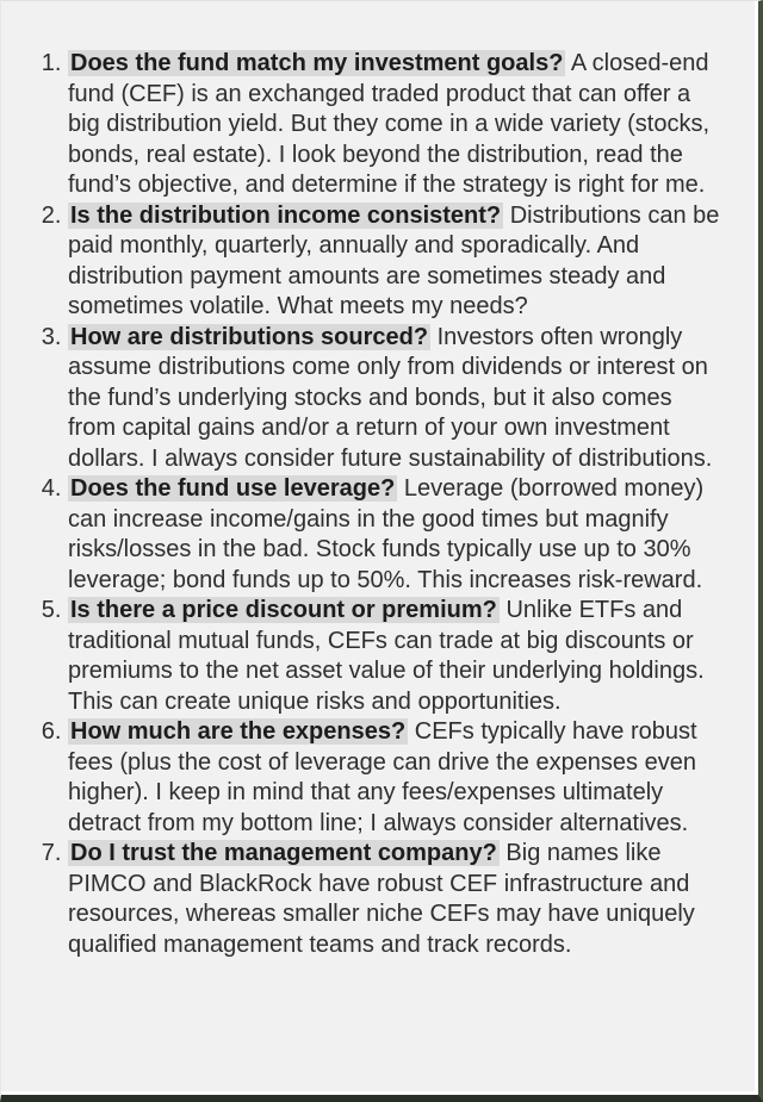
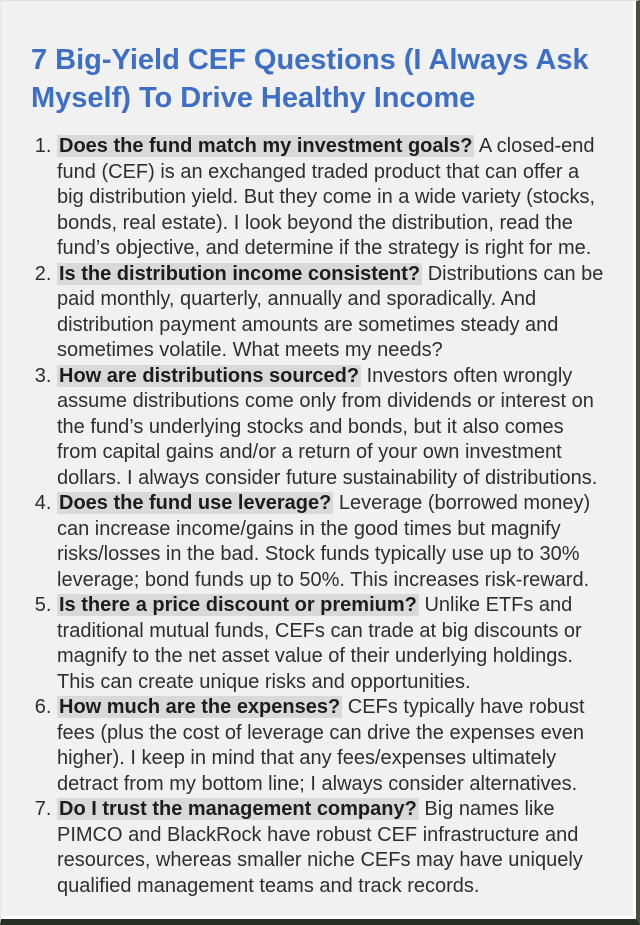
+ 7 Big-Yield CEF Questions (I Always Ask Myself) To Drive Healthy Income
  Does the fund match my investment goals? A closed-end fund (CEF) is an exchanged traded product that can offer a big distribution yield. But they come in a wide variety (stocks, bonds, real estate). I look beyond the distribution, read the fund’s objective, and determine if the strategy is right for me.
  Is the distribution income consistent? Distributions can be paid monthly, quarterly, annually and sporadically. And distribution payment amounts are sometimes steady and sometimes volatile. What meets my needs?
  How are distributions sourced? Investors often wrongly assume distributions come only from dividends or interest on the fund’s underlying stocks and bonds, but it also comes from capital gains and/or a return of your own investment dollars. I always consider future sustainability of distributions.
  Does the fund use leverage? Leverage (borrowed money) can increase income/gains in the good times but magnify risks/losses in the bad. Stock funds typically use up to 30% leverage; bond funds up to 50%. This increases risk-reward.
- Is there a price discount or premium? Unlike ETFs and traditional mutual funds, CEFs can trade at big discounts or premiums to the net asset value of their underlying holdings. This can create unique risks and opportunities.
+ Is there a price discount or premium? Unlike ETFs and traditional mutual funds, CEFs can trade at big discounts or magnify to the net asset value of their underlying holdings. This can create unique risks and opportunities.
  How much are the expenses? CEFs typically have robust fees (plus the cost of leverage can drive the expenses even higher). I keep in mind that any fees/expenses ultimately detract from my bottom line; I always consider alternatives.
  Do I trust the management company? Big names like PIMCO and BlackRock have robust CEF infrastructure and resources, whereas smaller niche CEFs may have uniquely qualified management teams and track records.
